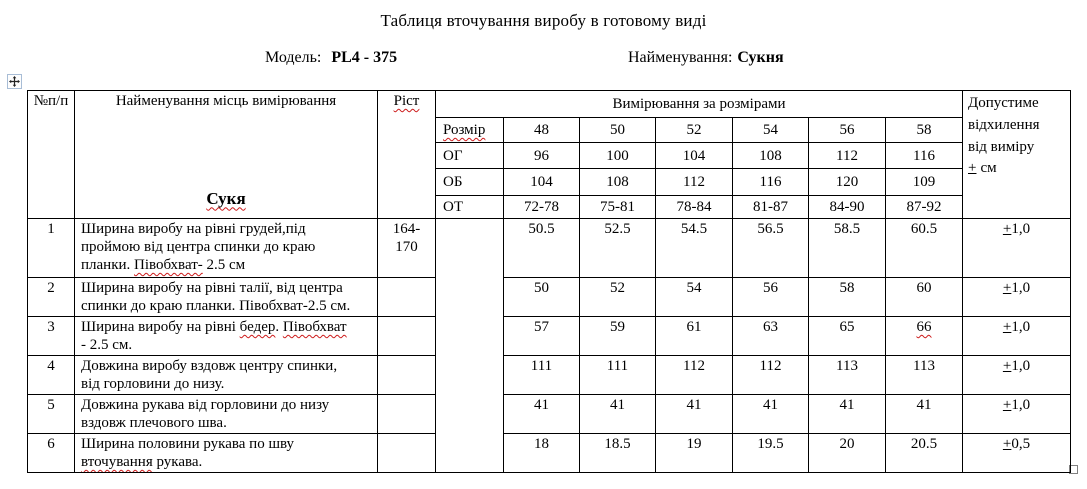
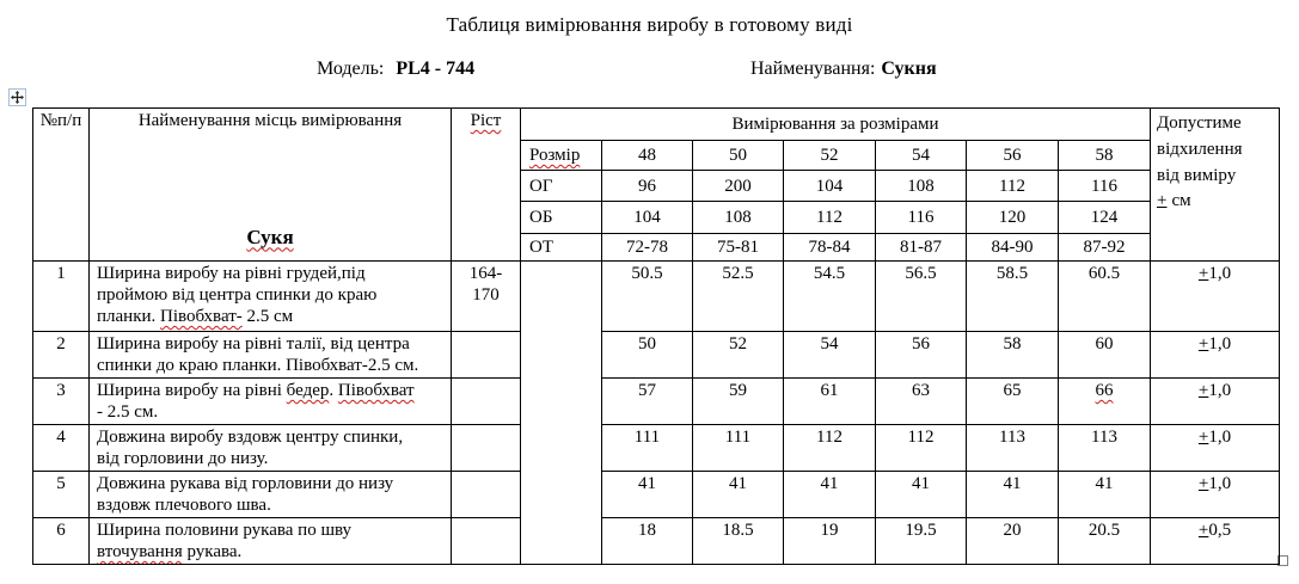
- Таблиця вточування виробу в готовому виді
+ Таблиця вимірювання виробу в готовому виді
- Модель: PL4 - 375
+ Модель: PL4 - 744
  Найменування: Сукня
  №п/п	Найменування місць вимірювання Сукя	Ріст	Вимірювання за розмірами	Допустиме відхилення від виміру + см
  Розмір	48	50	52	54	56	58
- ОГ	96	100	104	108	112	116
+ ОГ	96	200	104	108	112	116
- ОБ	104	108	112	116	120	109
+ ОБ	104	108	112	116	120	124
  ОТ	72-78	75-81	78-84	81-87	84-90	87-92
  1	Ширина виробу на рівні грудей,під проймою від центра спинки до краю планки. Півобхват- 2.5 см	164- 170		50.5	52.5	54.5	56.5	58.5	60.5	+1,0
  2	Ширина виробу на рівні талії, від центра спинки до краю планки. Півобхват-2.5 см.		50	52	54	56	58	60	+1,0
  3	Ширина виробу на рівні бедер. Півобхват - 2.5 см.		57	59	61	63	65	66	+1,0
  4	Довжина виробу вздовж центру спинки, від горловини до низу.		111	111	112	112	113	113	+1,0
  5	Довжина рукава від горловини до низу вздовж плечового шва.		41	41	41	41	41	41	+1,0
  6	Ширина половини рукава по шву вточування рукава.		18	18.5	19	19.5	20	20.5	+0,5
